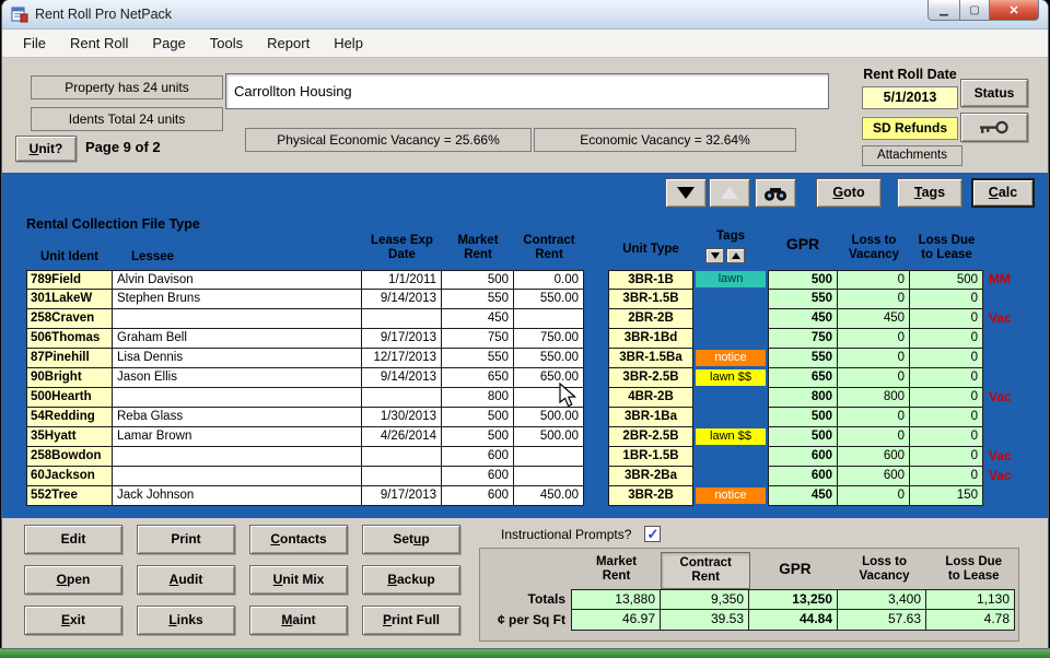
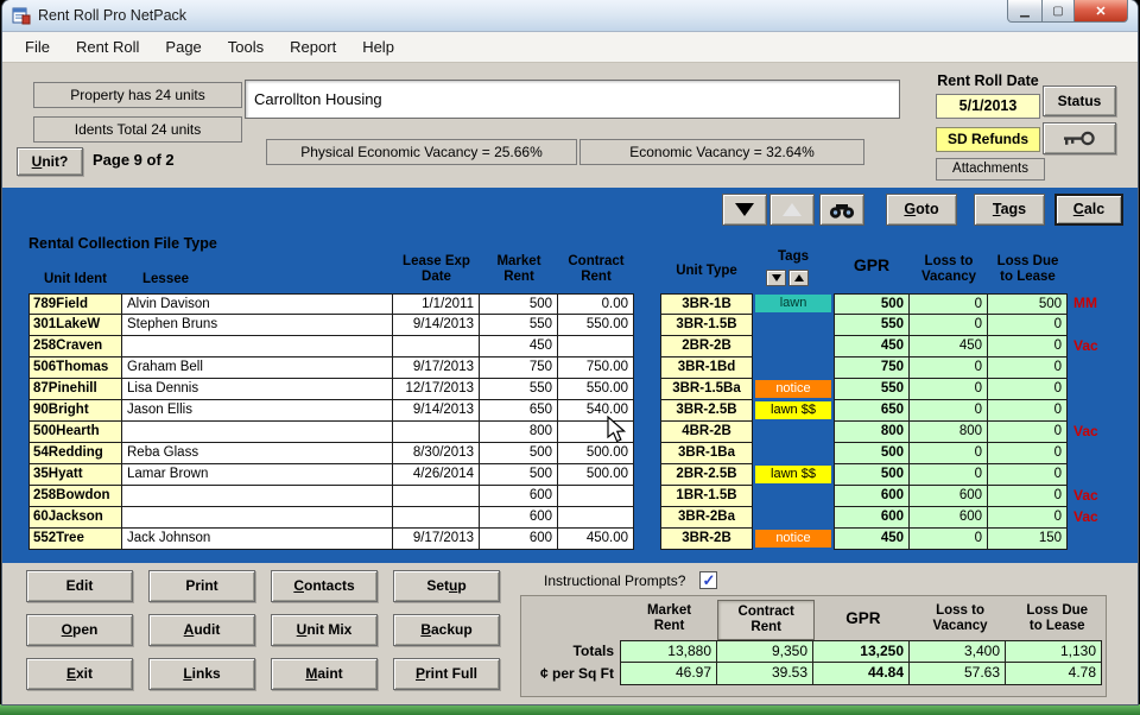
  Rent Roll Pro NetPack
  ▁
  ▢
  ✕
  File
  Rent Roll
  Page
  Tools
  Report
  Help
  Property has 24 units
  Idents Total 24 units
  Unit?
  Page 9 of 2
  Carrollton Housing
  Physical Economic Vacancy = 25.66%
  Economic Vacancy = 32.64%
  Rent Roll Date
  5/1/2013
  Status
  SD Refunds
  Attachments
  Goto
  Tags
  Calc
  Rental Collection File Type
  Unit Ident
  Lessee
  Lease Exp
  Date
  Market
  Rent
  Contract
  Rent
  Unit Type
  Tags
  GPR
  Loss to
  Vacancy
  Loss Due
  to Lease
  789Field
  Alvin Davison
  1/1/2011
  500
  0.00
  301LakeW
  Stephen Bruns
  9/14/2013
  550
  550.00
  258Craven
  450
  506Thomas
  Graham Bell
  9/17/2013
  750
  750.00
  87Pinehill
  Lisa Dennis
  12/17/2013
  550
  550.00
  90Bright
  Jason Ellis
  9/14/2013
  650
- 650.00
+ 540.00
  500Hearth
  800
  54Redding
  Reba Glass
- 1/30/2013
+ 8/30/2013
  500
  500.00
  35Hyatt
  Lamar Brown
  4/26/2014
  500
  500.00
  258Bowdon
  600
  60Jackson
  600
  552Tree
  Jack Johnson
  9/17/2013
  600
  450.00
  3BR-1B
  lawn
  500
  0
  500
  MM
  3BR-1.5B
  550
  0
  0
  2BR-2B
  450
  450
  0
  Vac
  3BR-1Bd
  750
  0
  0
  3BR-1.5Ba
  notice
  550
  0
  0
  3BR-2.5B
  lawn $$
  650
  0
  0
  4BR-2B
  800
  800
  0
  Vac
  3BR-1Ba
  500
  0
  0
  2BR-2.5B
  lawn $$
  500
  0
  0
  1BR-1.5B
  600
  600
  0
  Vac
  3BR-2Ba
  600
  600
  0
  Vac
  3BR-2B
  notice
  450
  0
  150
  Edit
  Print
  Contacts
  Setup
  Open
  Audit
  Unit Mix
  Backup
  Exit
  Links
  Maint
  Print Full
  Instructional Prompts?
  ✓
  Market
  Rent
  Contract
  Rent
  GPR
  Loss to
  Vacancy
  Loss Due
  to Lease
  Totals
  13,880
  9,350
  13,250
  3,400
  1,130
  ¢ per Sq Ft
  46.97
  39.53
  44.84
  57.63
  4.78
